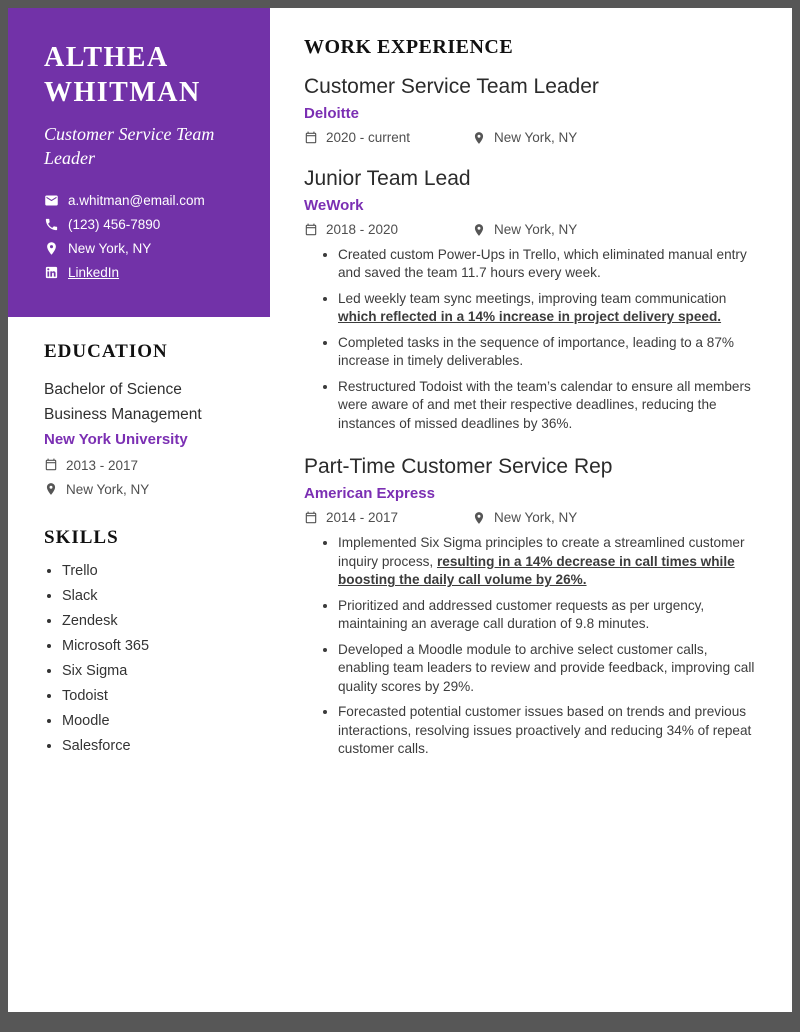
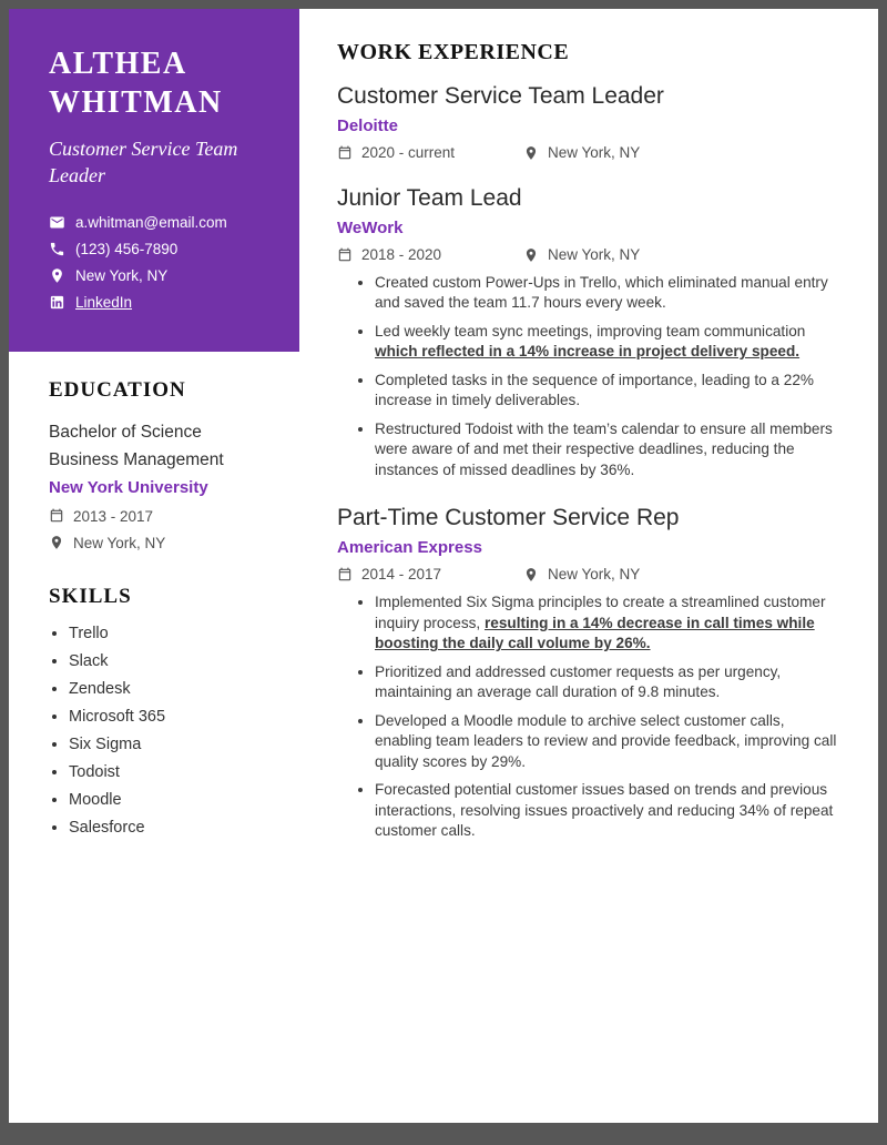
  ALTHEA WHITMAN
  Customer Service Team Leader
  a.whitman@email.com
  (123) 456-7890
  New York, NY
  LinkedIn
  EDUCATION
  Bachelor of Science
  Business Management
  New York University
  2013 - 2017
  New York, NY
  SKILLS
  Trello
  Slack
  Zendesk
  Microsoft 365
  Six Sigma
  Todoist
  Moodle
  Salesforce
  WORK EXPERIENCE
  Customer Service Team Leader
  Deloitte
  2020 - current
  New York, NY
  Junior Team Lead
  WeWork
  2018 - 2020
  New York, NY
  Created custom Power-Ups in Trello, which eliminated manual entry and saved the team 11.7 hours every week.
  Led weekly team sync meetings, improving team communication which reflected in a 14% increase in project delivery speed.
- Completed tasks in the sequence of importance, leading to a 87% increase in timely deliverables.
+ Completed tasks in the sequence of importance, leading to a 22% increase in timely deliverables.
  Restructured Todoist with the team’s calendar to ensure all members were aware of and met their respective deadlines, reducing the instances of missed deadlines by 36%.
  Part-Time Customer Service Rep
  American Express
  2014 - 2017
  New York, NY
  Implemented Six Sigma principles to create a streamlined customer inquiry process, resulting in a 14% decrease in call times while boosting the daily call volume by 26%.
  Prioritized and addressed customer requests as per urgency, maintaining an average call duration of 9.8 minutes.
  Developed a Moodle module to archive select customer calls, enabling team leaders to review and provide feedback, improving call quality scores by 29%.
  Forecasted potential customer issues based on trends and previous interactions, resolving issues proactively and reducing 34% of repeat customer calls.
